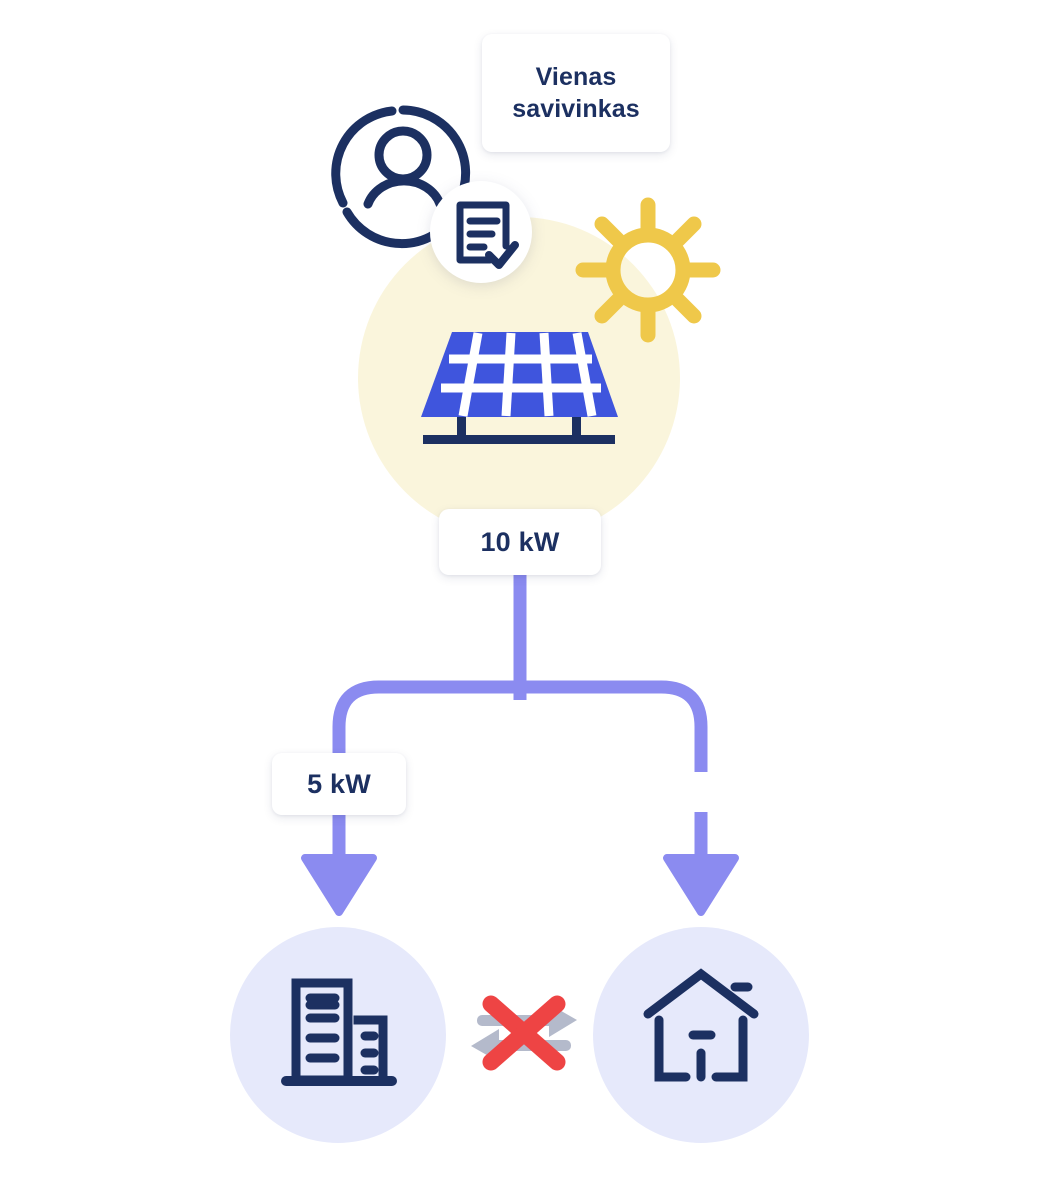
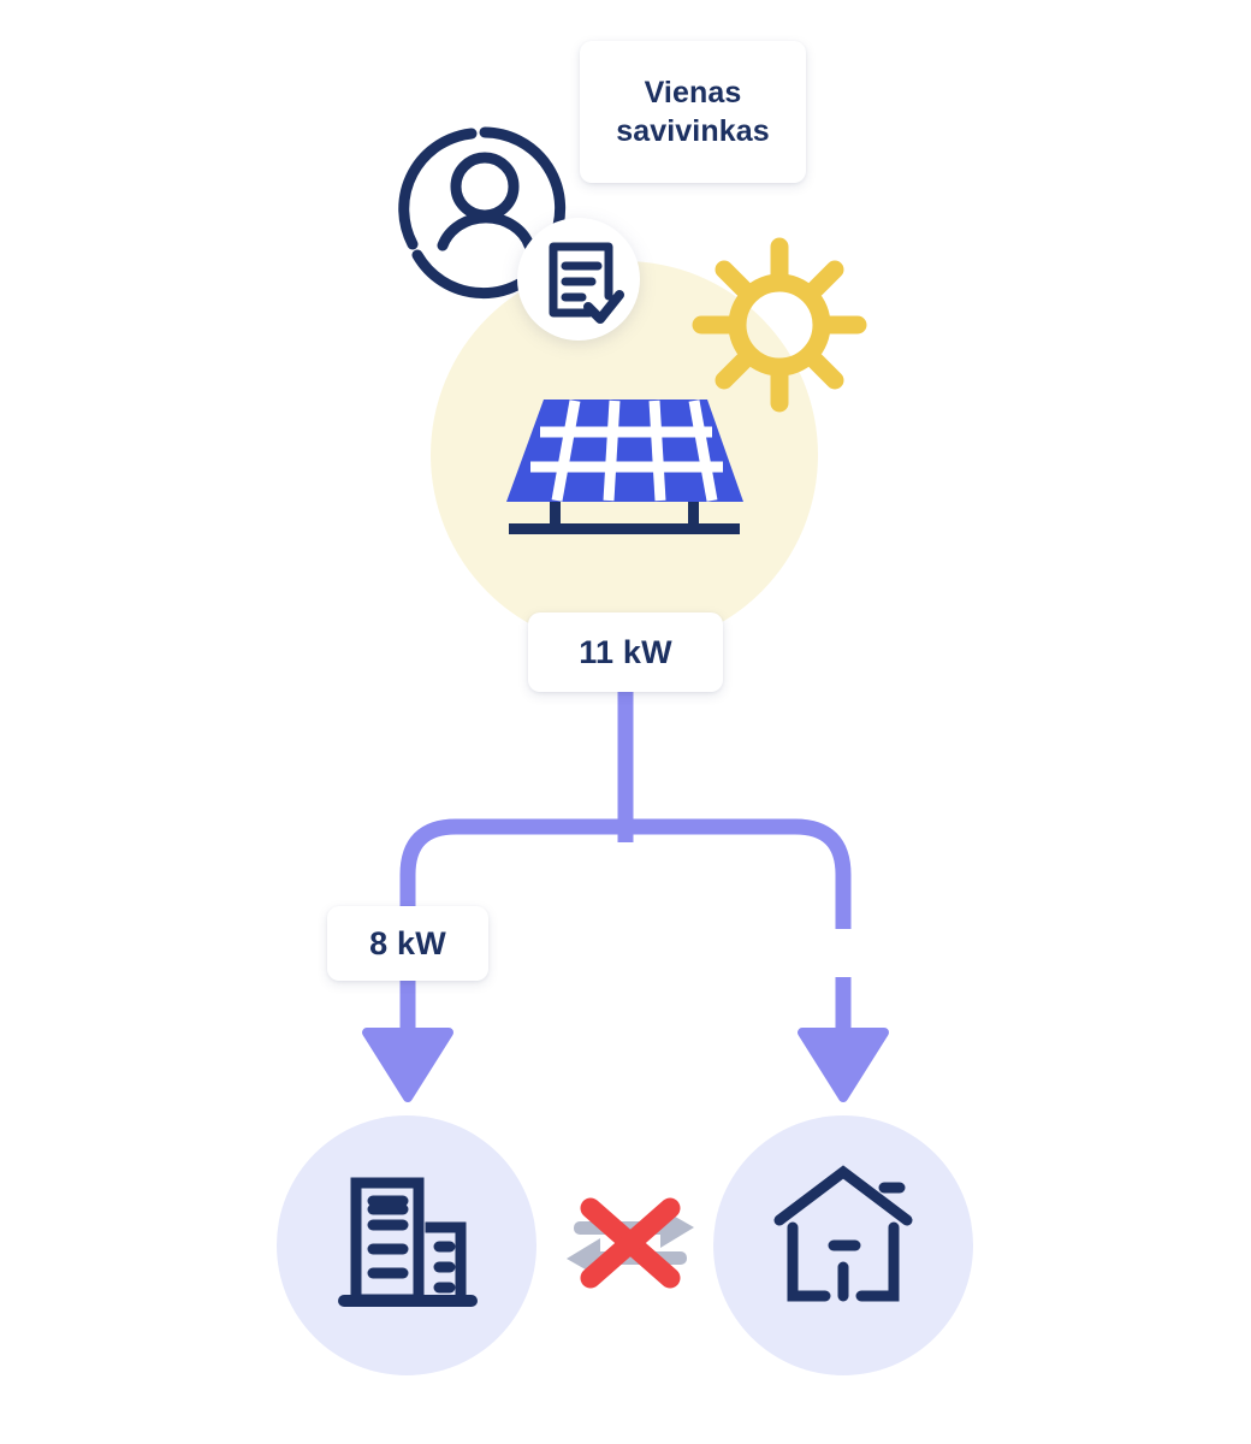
  Vienas
  savivinkas
- 10 kW
+ 11 kW
- 5 kW
+ 8 kW
